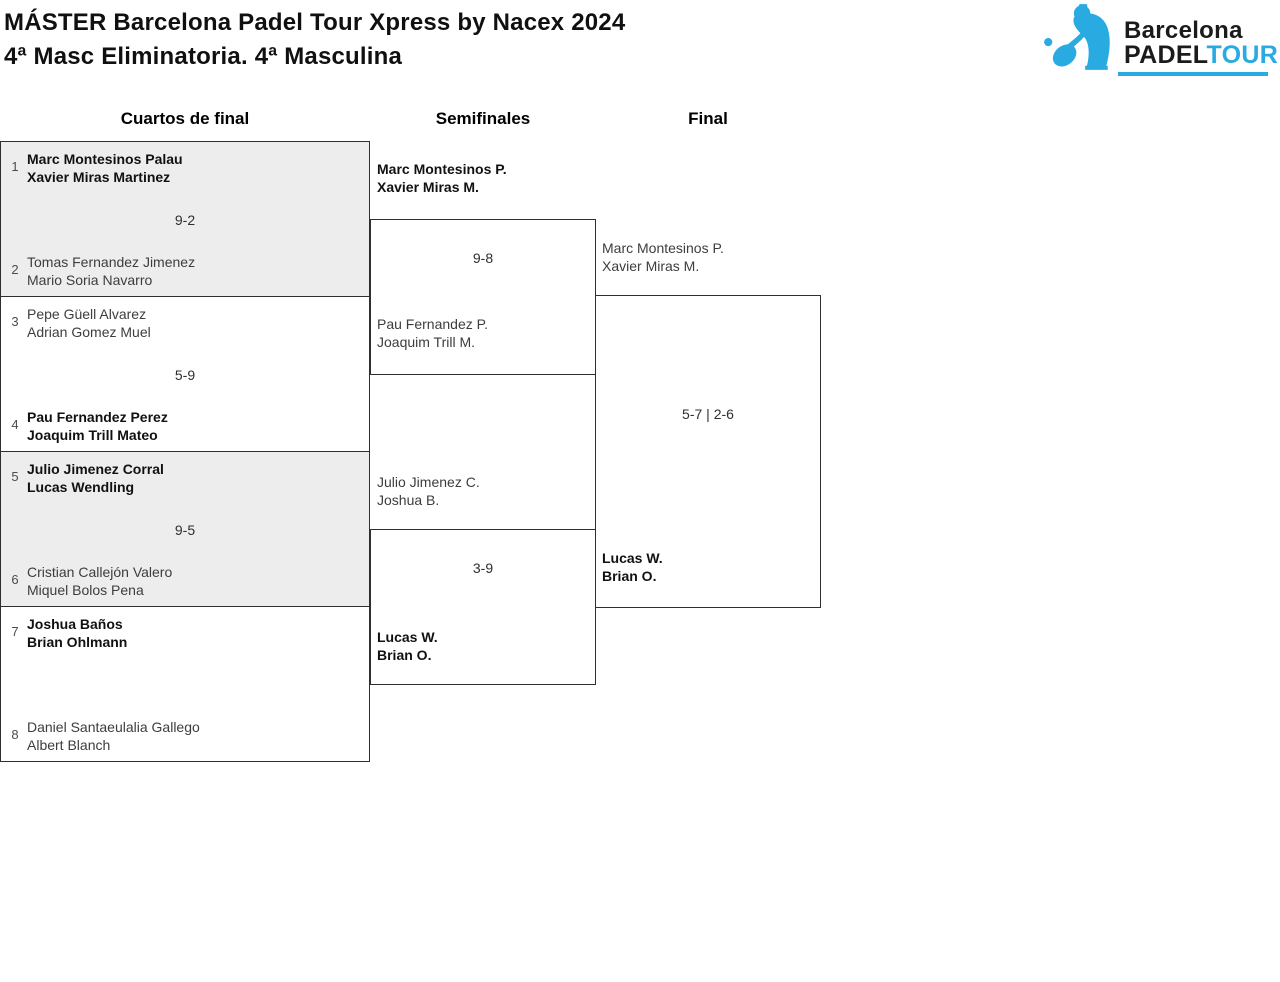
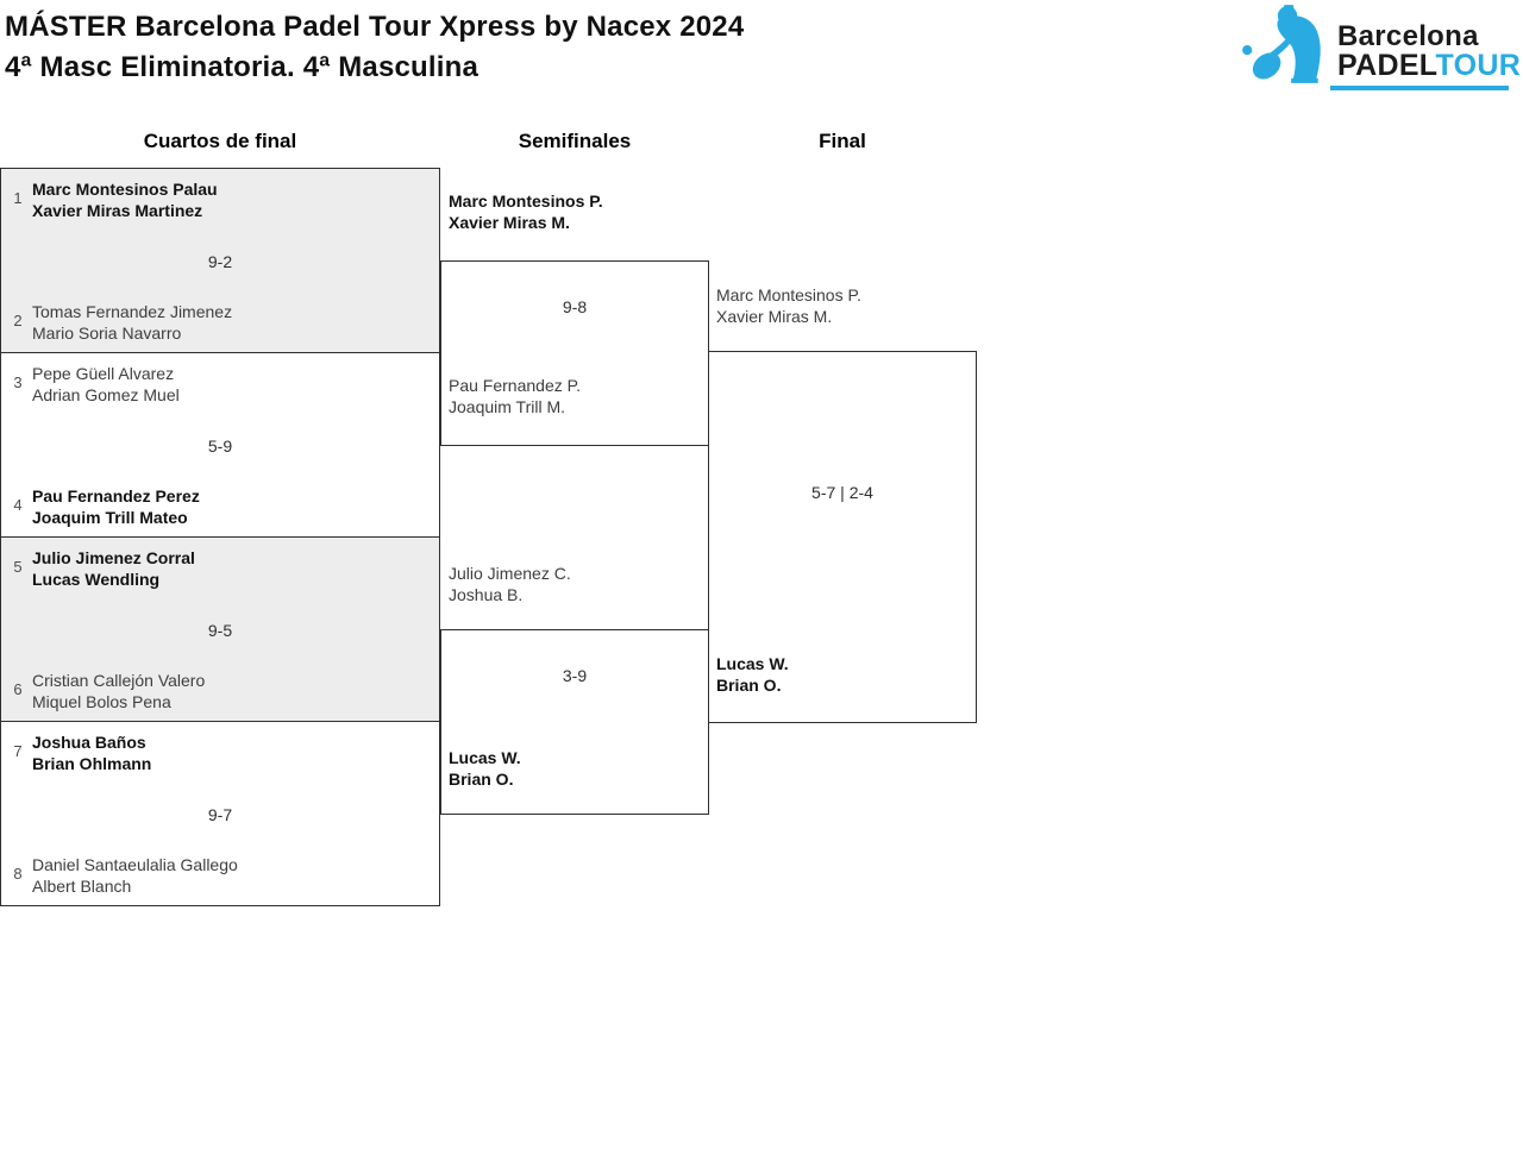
  MÁSTER Barcelona Padel Tour Xpress by Nacex 2024
  4ª Masc Eliminatoria. 4ª Masculina
  Barcelona
  PADELTOUR
  Cuartos de final
  Semifinales
  Final
  1
  Marc Montesinos Palau
  Xavier Miras Martinez
  9-2
  2
  Tomas Fernandez Jimenez
  Mario Soria Navarro
  3
  Pepe Güell Alvarez
  Adrian Gomez Muel
  5-9
  4
  Pau Fernandez Perez
  Joaquim Trill Mateo
  5
  Julio Jimenez Corral
  Lucas Wendling
  9-5
  6
  Cristian Callejón Valero
  Miquel Bolos Pena
  7
  Joshua Baños
  Brian Ohlmann
+ 9-7
  8
  Daniel Santaeulalia Gallego
  Albert Blanch
  9-8
  3-9
- 5-7 | 2-6
+ 5-7 | 2-4
  Marc Montesinos P.
  Xavier Miras M.
  Pau Fernandez P.
  Joaquim Trill M.
  Julio Jimenez C.
  Joshua B.
  Lucas W.
  Brian O.
  Marc Montesinos P.
  Xavier Miras M.
  Lucas W.
  Brian O.
